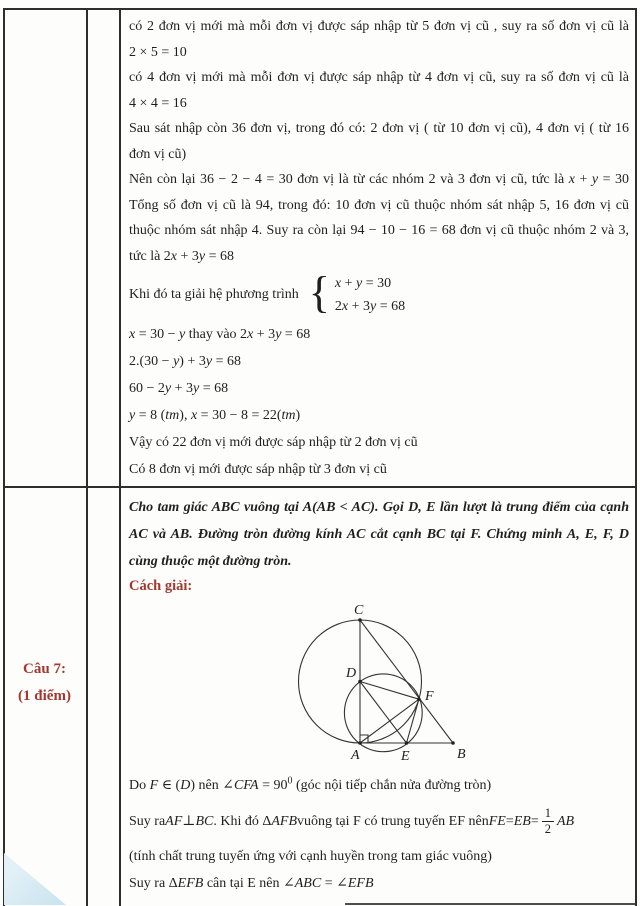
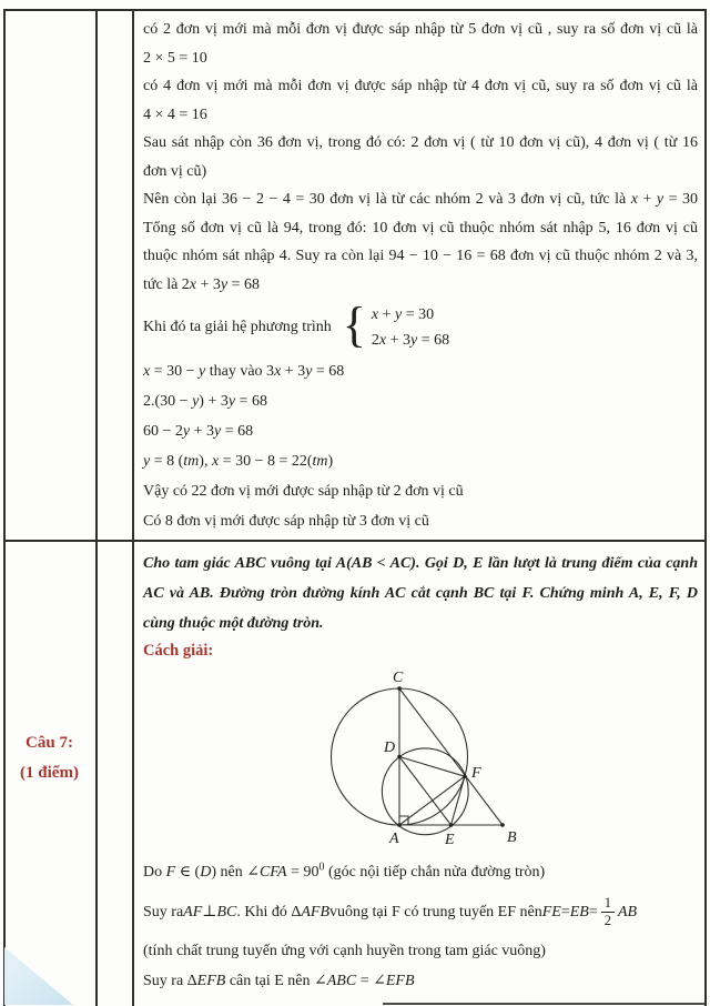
  Câu 7:
  (1 điểm)
  có 2 đơn vị mới mà mỗi đơn vị được sáp nhập từ 5 đơn vị cũ , suy ra số đơn vị cũ là
  2 × 5 = 10
  có 4 đơn vị mới mà mỗi đơn vị được sáp nhập từ 4 đơn vị cũ, suy ra số đơn vị cũ là
  4 × 4 = 16
  Sau sát nhập còn 36 đơn vị, trong đó có: 2 đơn vị ( từ 10 đơn vị cũ), 4 đơn vị ( từ 16
  đơn vị cũ)
  Nên còn lại 36 − 2 − 4 = 30 đơn vị là từ các nhóm 2 và 3 đơn vị cũ, tức là x + y = 30
  Tổng số đơn vị cũ là 94, trong đó: 10 đơn vị cũ thuộc nhóm sát nhập 5, 16 đơn vị cũ
  thuộc nhóm sát nhập 4. Suy ra còn lại 94 − 10 − 16 = 68 đơn vị cũ thuộc nhóm 2 và 3,
  tức là 2x + 3y = 68
  Khi đó ta giải hệ phương trình
  {
  x + y = 30
  2x + 3y = 68
- x = 30 − y thay vào 2x + 3y = 68
+ x = 30 − y thay vào 3x + 3y = 68
  2.(30 − y) + 3y = 68
  60 − 2y + 3y = 68
  y = 8 (tm), x = 30 − 8 = 22(tm)
  Vậy có 22 đơn vị mới được sáp nhập từ 2 đơn vị cũ
  Có 8 đơn vị mới được sáp nhập từ 3 đơn vị cũ
  Cho tam giác ABC vuông tại A(AB < AC). Gọi D, E lần lượt là trung điểm của cạnh
  AC và AB. Đường tròn đường kính AC cắt cạnh BC tại F. Chứng minh A, E, F, D
  cùng thuộc một đường tròn.
  Cách giải:
  C
  D
  F
  A
  E
  B
  Do F ∈ (D) nên ∠CFA = 900 (góc nội tiếp chắn nửa đường tròn)
  Suy ra
  AF
  ⊥
  BC
  . Khi đó Δ
  AFB
  vuông tại F có trung tuyến EF nên
  FE
  =
  EB
  =
  1
  2
  AB
  (tính chất trung tuyến ứng với cạnh huyền trong tam giác vuông)
  Suy ra ΔEFB cân tại E nên ∠ABC = ∠EFB
